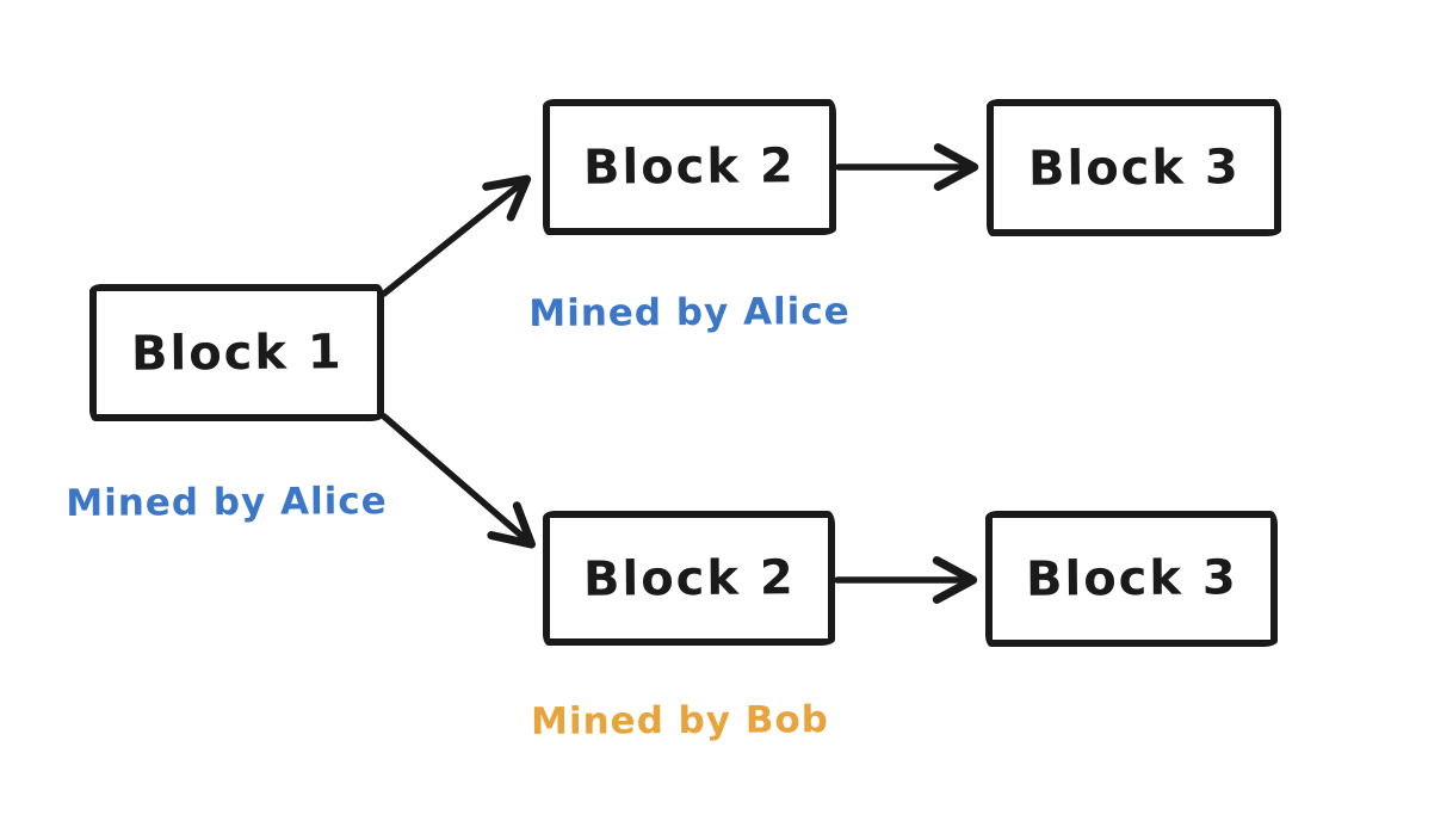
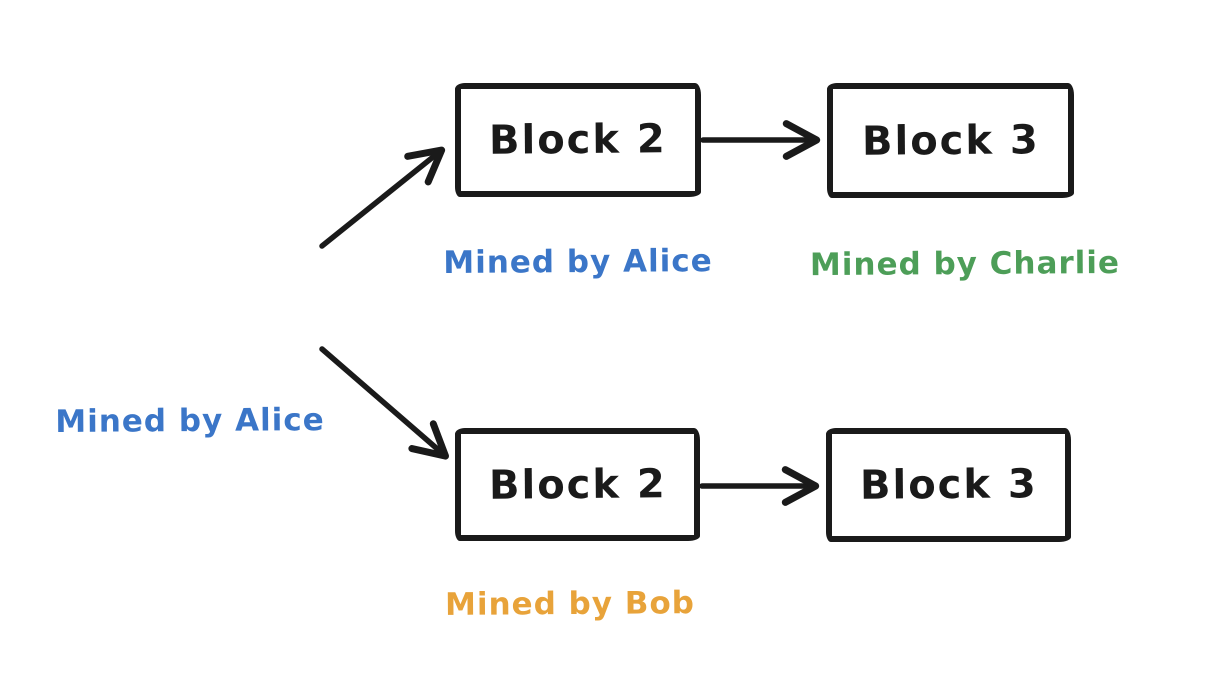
- Block 1
  Block 2
  Block 3
  Block 2
  Block 3
  Mined by Alice
  Mined by Alice
+ Mined by Charlie
  Mined by Bob
